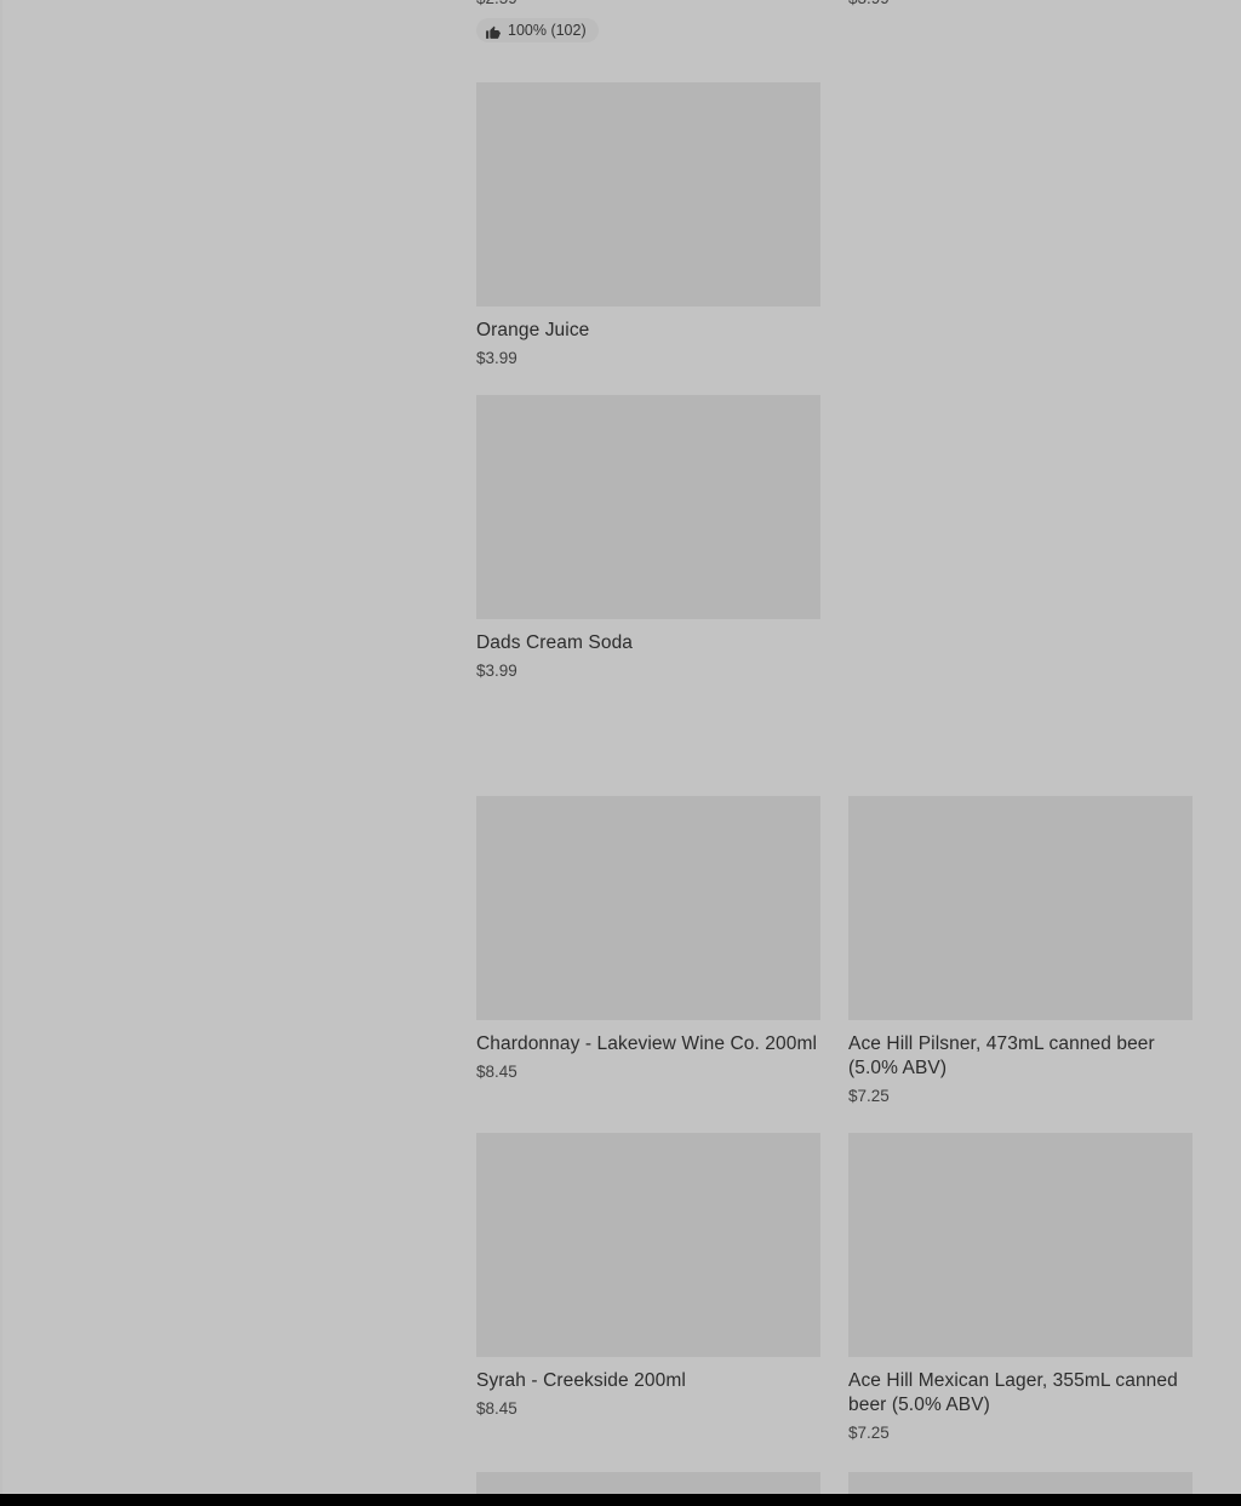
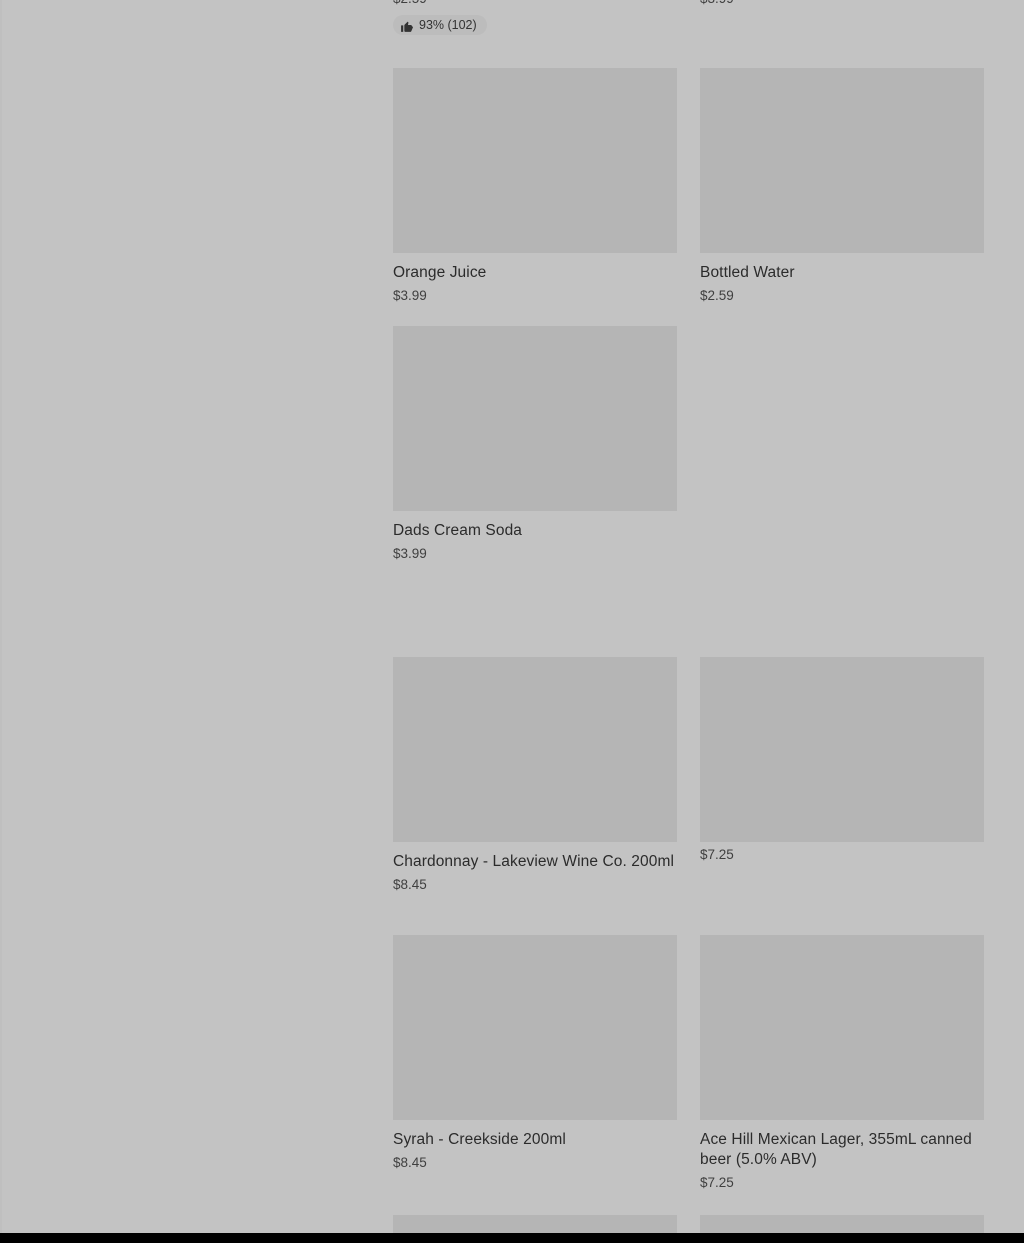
- 100% (102)
+ 93% (102)
  Orange Juice
  $3.99
+ Bottled Water
+ $2.59
  Dads Cream Soda
  $3.99
  Chardonnay - Lakeview Wine Co. 200ml
  $8.45
- Ace Hill Pilsner, 473mL canned beer (5.0% ABV)
  $7.25
  Syrah - Creekside 200ml
  $8.45
  Ace Hill Mexican Lager, 355mL canned beer (5.0% ABV)
  $7.25
